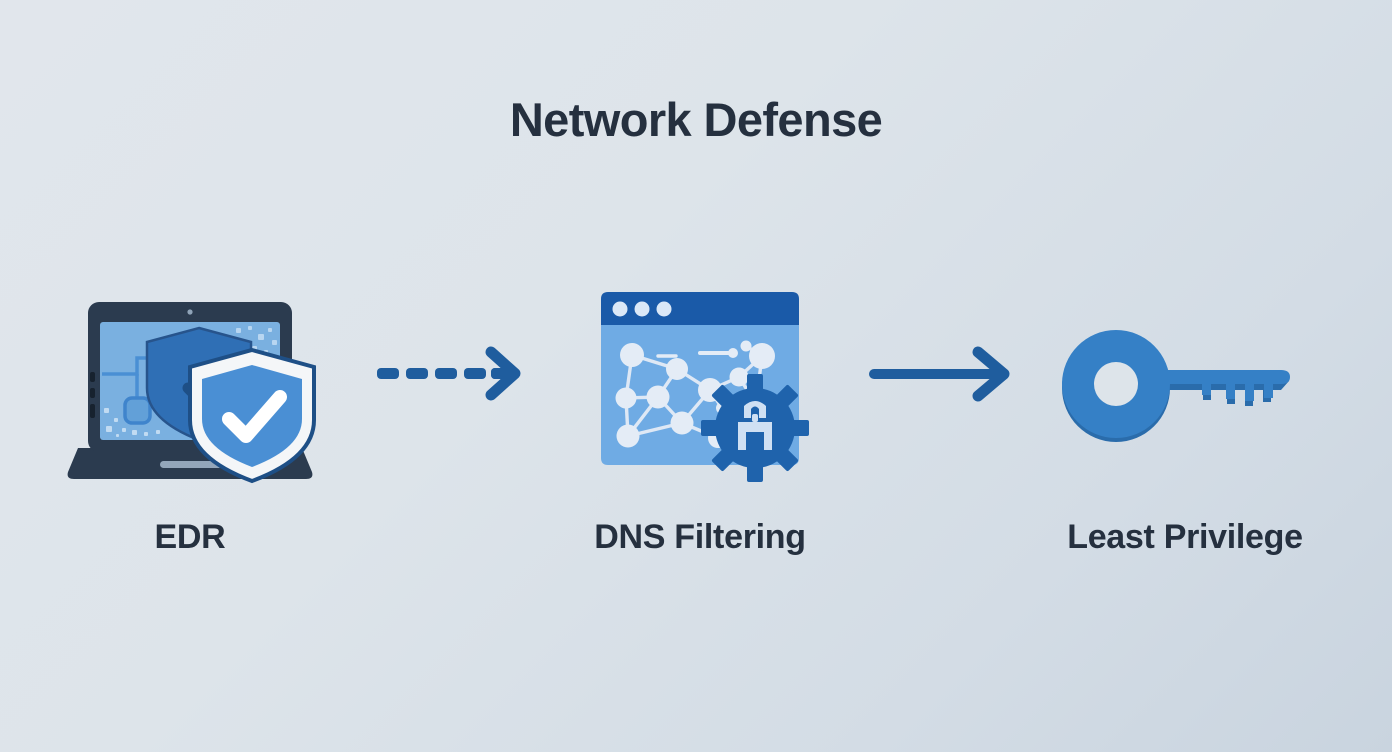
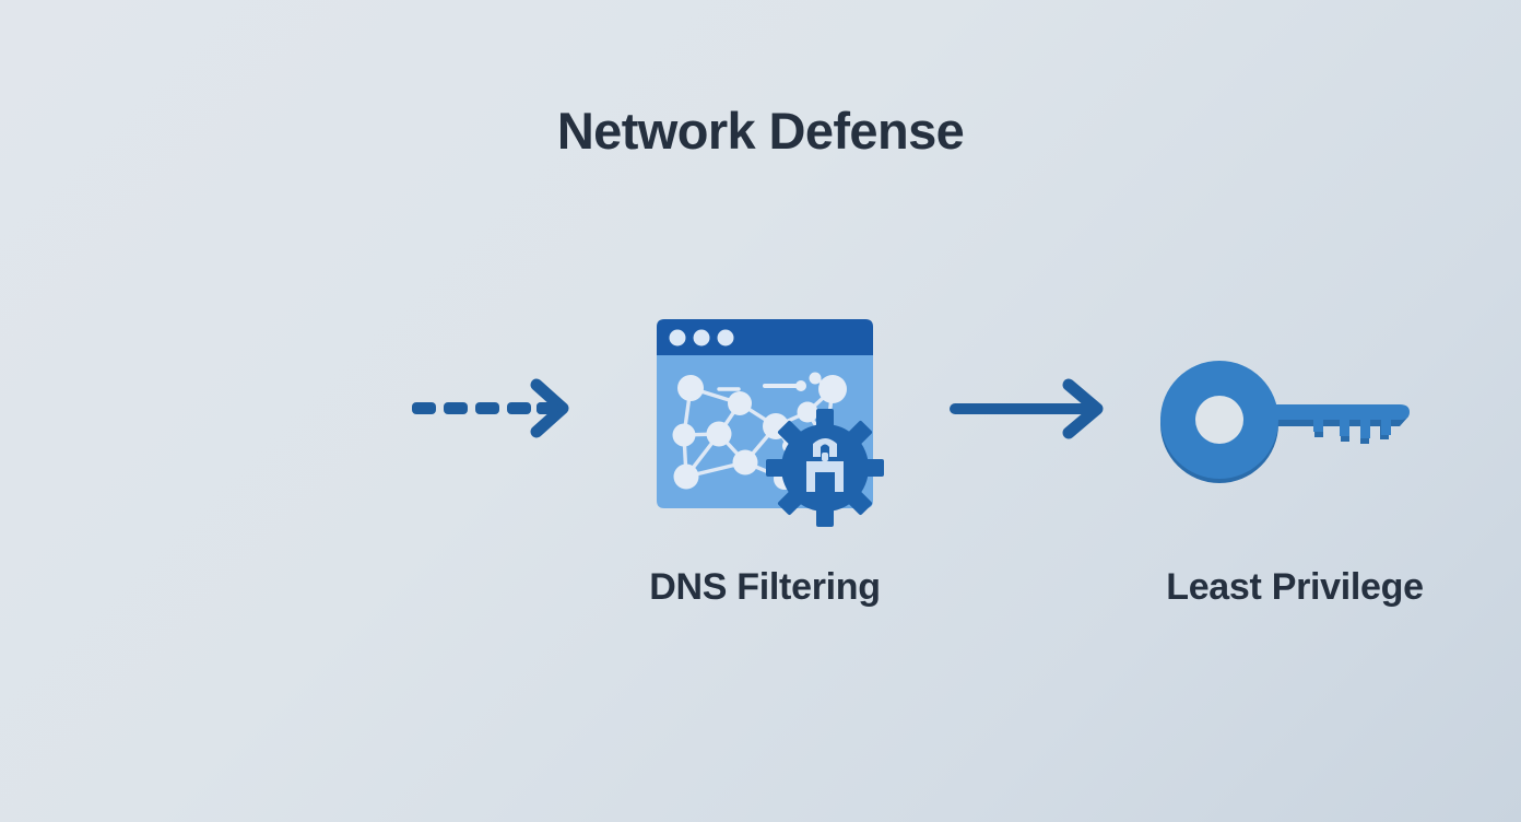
  Network Defense
- EDR
  DNS Filtering
  Least Privilege
